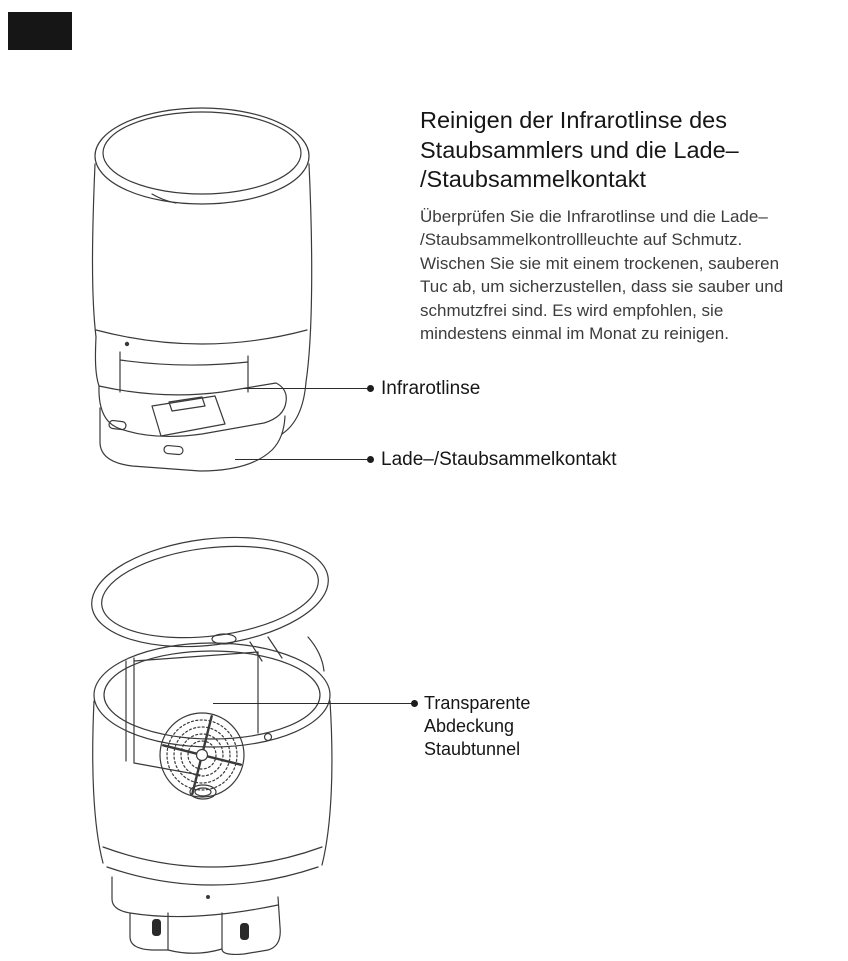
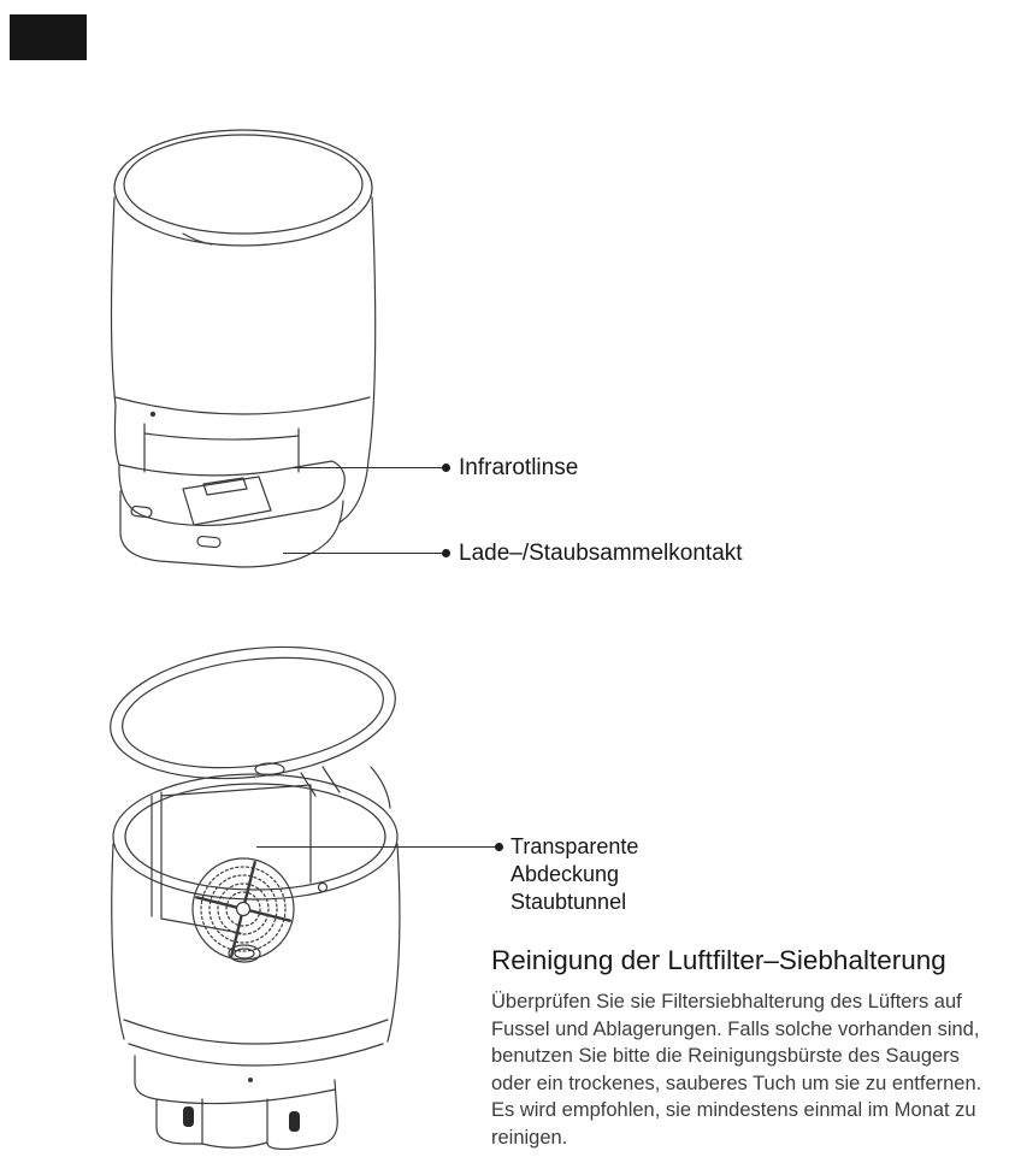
- Reinigen der Infrarotlinse des
- Staubsammlers und die Lade–
- /Staubsammelkontakt
- Überprüfen Sie die Infrarotlinse und die Lade–
- /Staubsammelkontrollleuchte auf Schmutz.
- Wischen Sie sie mit einem trockenen, sauberen
- Tuc ab, um sicherzustellen, dass sie sauber und
- schmutzfrei sind. Es wird empfohlen, sie
- mindestens einmal im Monat zu reinigen.
  Infrarotlinse
  Lade–/Staubsammelkontakt
  Transparente
  Abdeckung
  Staubtunnel
+ Reinigung der Luftfilter–Siebhalterung
+ Überprüfen Sie sie Filtersiebhalterung des Lüfters auf
+ Fussel und Ablagerungen. Falls solche vorhanden sind,
+ benutzen Sie bitte die Reinigungsbürste des Saugers
+ oder ein trockenes, sauberes Tuch um sie zu entfernen.
+ Es wird empfohlen, sie mindestens einmal im Monat zu
+ reinigen.
